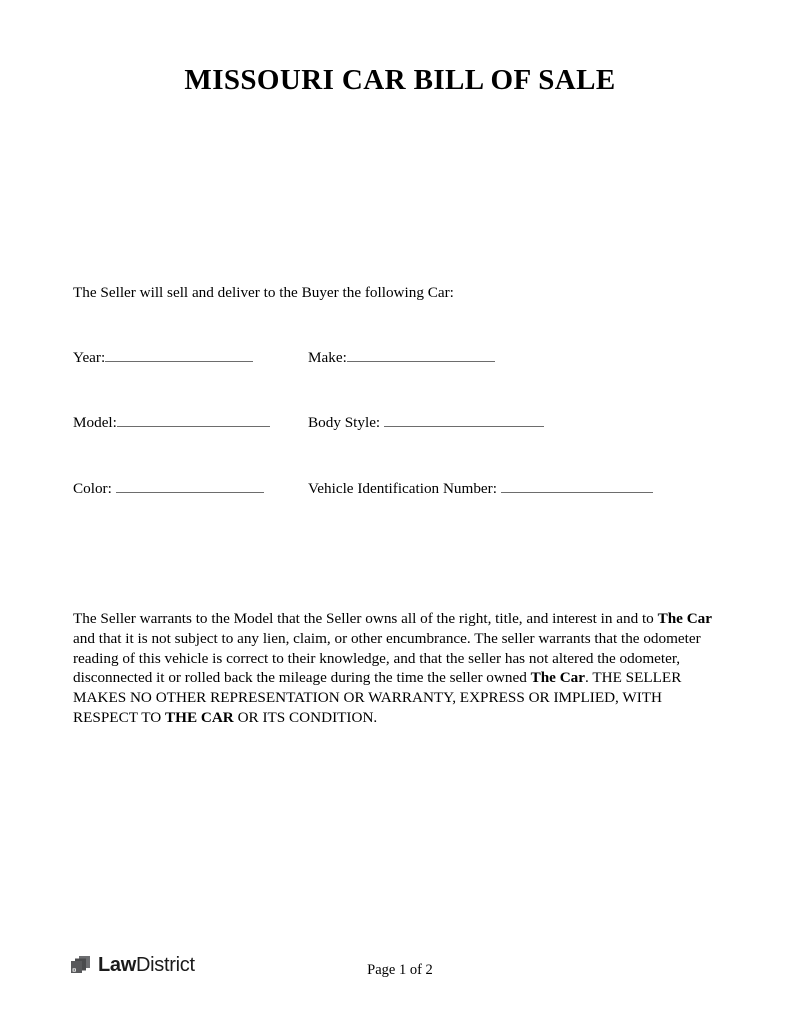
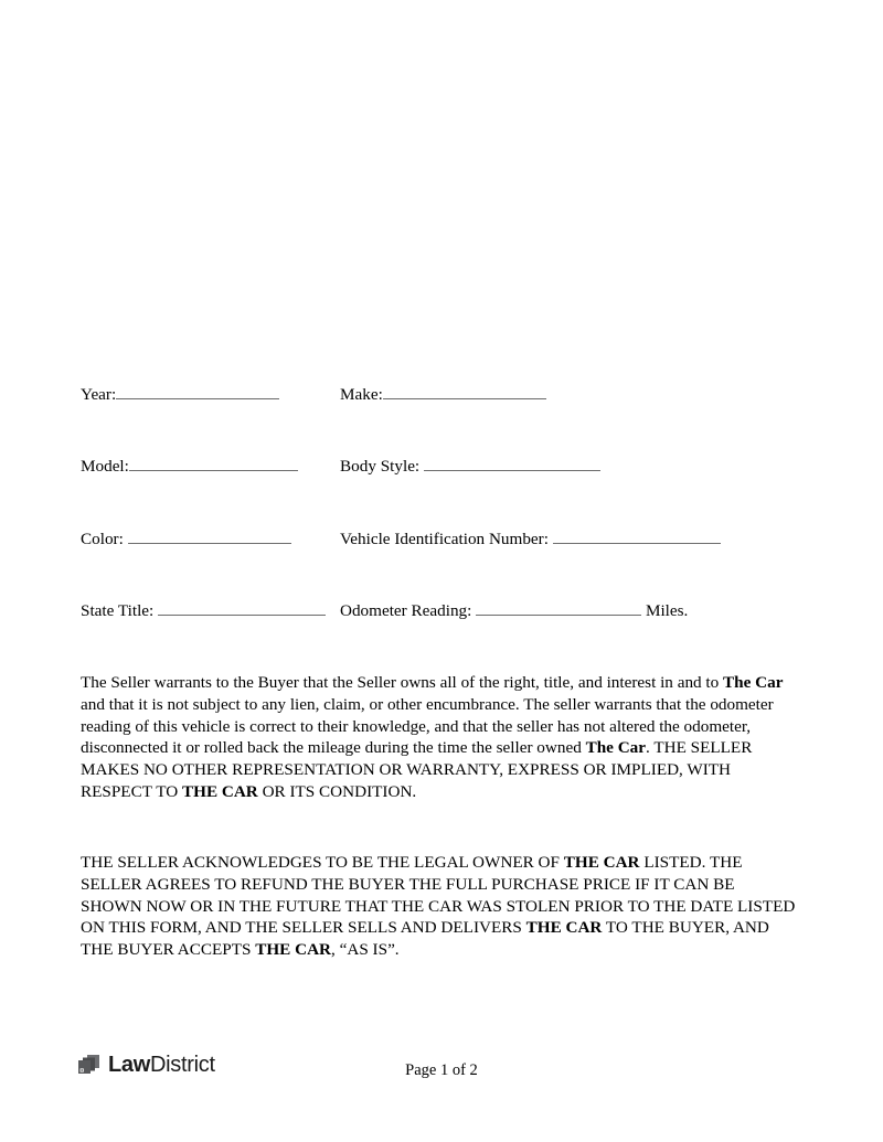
- MISSOURI CAR BILL OF SALE
- The Seller will sell and deliver to the Buyer the following Car:
  Year: Make:
  Model: Body Style:
  Color: Vehicle Identification Number:
+ State Title: Odometer Reading: Miles.
- The Seller warrants to the Model that the Seller owns all of the right, title, and interest in and to The Car and that it is not subject to any lien, claim, or other encumbrance. The seller warrants that the odometer reading of this vehicle is correct to their knowledge, and that the seller has not altered the odometer, disconnected it or rolled back the mileage during the time the seller owned The Car. THE SELLER MAKES NO OTHER REPRESENTATION OR WARRANTY, EXPRESS OR IMPLIED, WITH RESPECT TO THE CAR OR ITS CONDITION.
+ The Seller warrants to the Buyer that the Seller owns all of the right, title, and interest in and to The Car and that it is not subject to any lien, claim, or other encumbrance. The seller warrants that the odometer reading of this vehicle is correct to their knowledge, and that the seller has not altered the odometer, disconnected it or rolled back the mileage during the time the seller owned The Car. THE SELLER MAKES NO OTHER REPRESENTATION OR WARRANTY, EXPRESS OR IMPLIED, WITH RESPECT TO THE CAR OR ITS CONDITION.
+ THE SELLER ACKNOWLEDGES TO BE THE LEGAL OWNER OF THE CAR LISTED. THE SELLER AGREES TO REFUND THE BUYER THE FULL PURCHASE PRICE IF IT CAN BE SHOWN NOW OR IN THE FUTURE THAT THE CAR WAS STOLEN PRIOR TO THE DATE LISTED ON THIS FORM, AND THE SELLER SELLS AND DELIVERS THE CAR TO THE BUYER, AND THE BUYER ACCEPTS THE CAR, “AS IS”.
  LawDistrict
  Page 1 of 2
